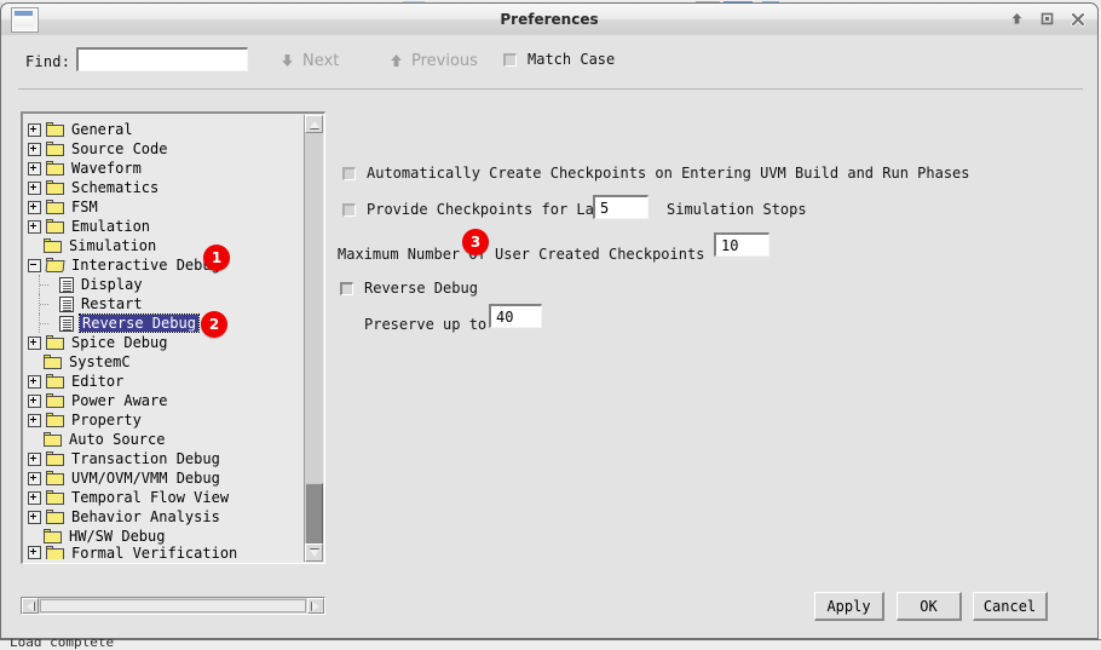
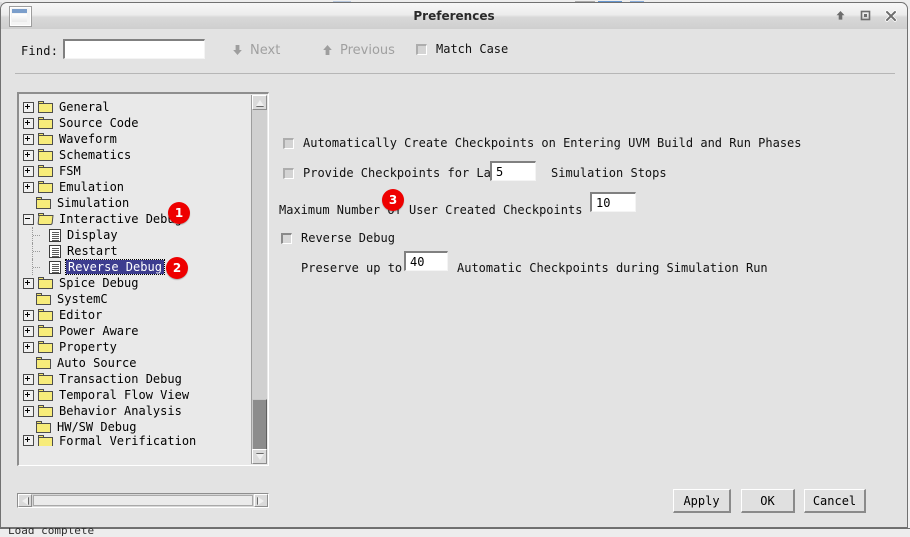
  Preferences
  Find:
  Next
  Previous
  Match Case
  General
  Source Code
  Waveform
  Schematics
  FSM
  Emulation
  Simulation
  Interactive Deb
  Display
  Restart
  Reverse Debug
  Spice Debug
  SystemC
  Editor
  Power Aware
  Property
  Auto Source
  Transaction Debug
- UVM/OVM/VMM Debug
  Temporal Flow View
  Behavior Analysis
  HW/SW Debug
  Formal Verification
  Automatically Create Checkpoints on Entering UVM Build and Run Phases
  Provide Checkpoints for La
  5
  Simulation Stops
  Maximum Numberf User Created Checkpoints
  10
  Reverse Debug
  Preserve up to
  40
+ Automatic Checkpoints during Simulation Run
  Apply
  OK
  Cancel
  1
  2
  3
  Load complete
